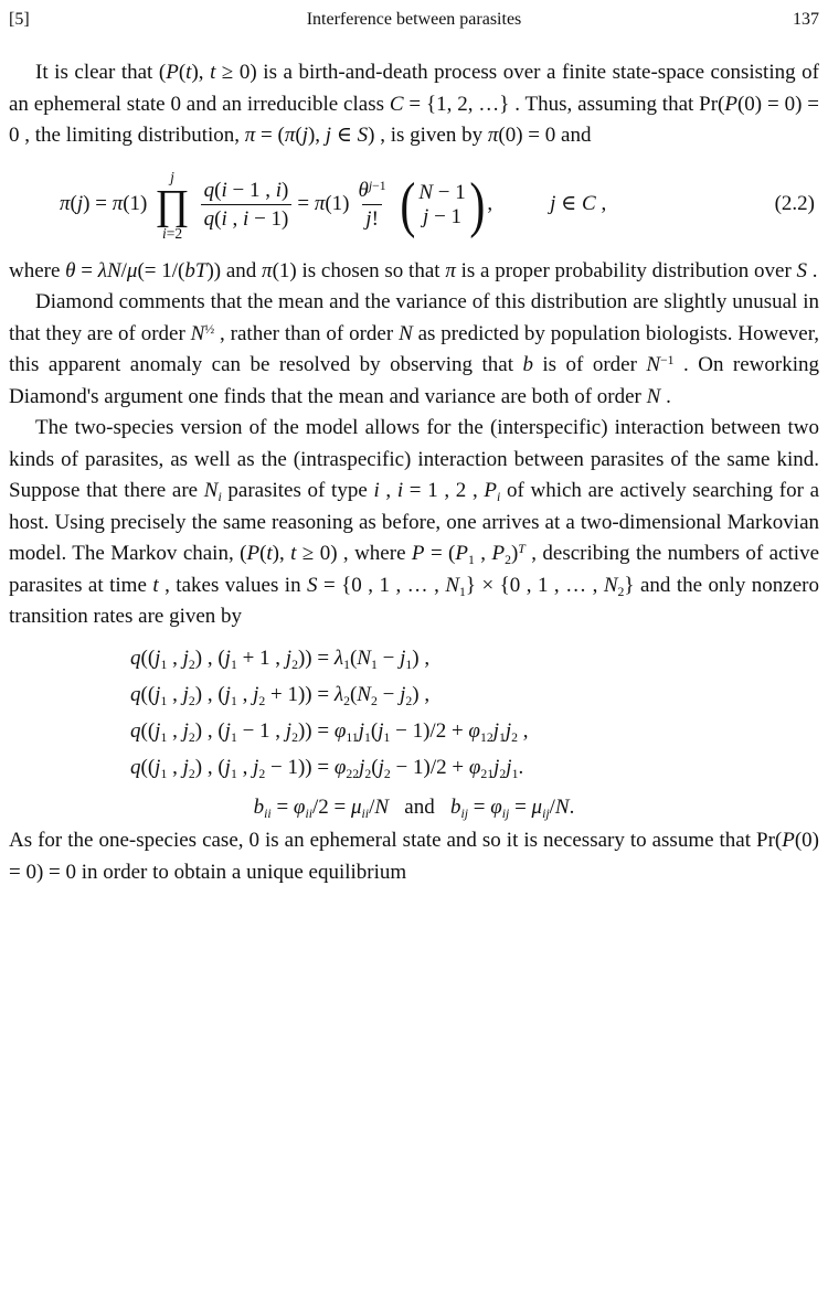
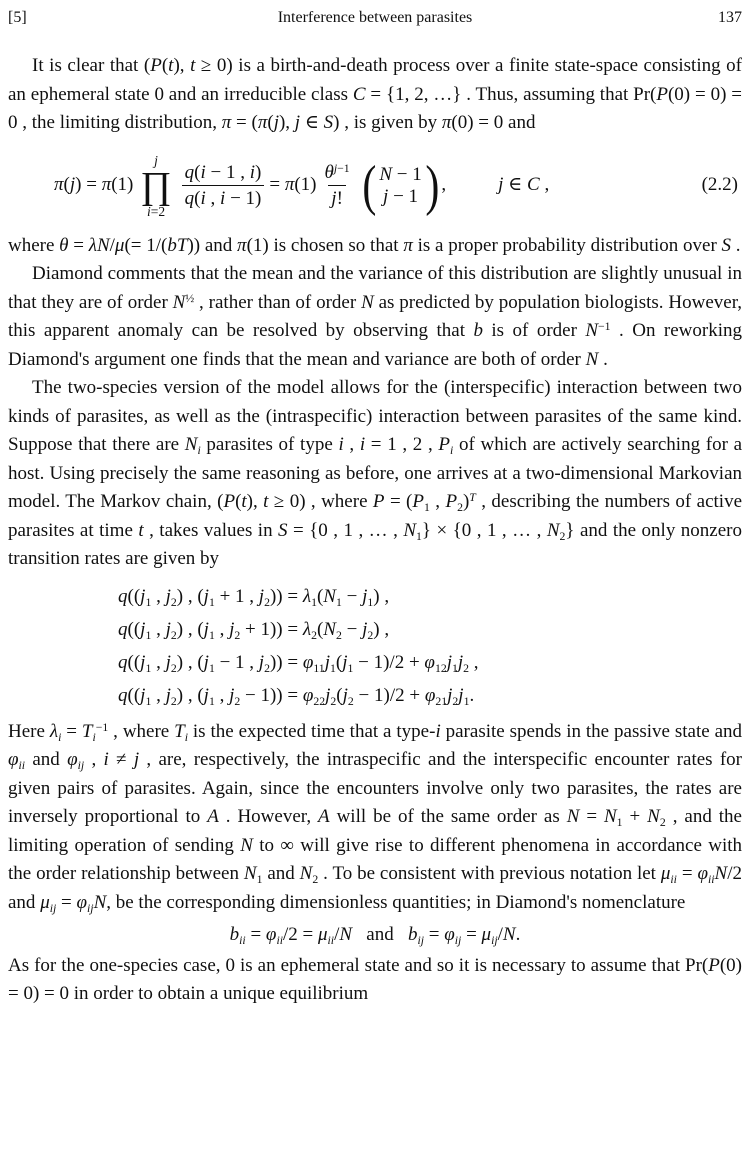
  [5]
  Interference between parasites
  137
  It is clear that (P(t), t ≥ 0) is a birth-and-death process over a finite state-space consisting of an ephemeral state 0 and an irreducible class C = {1, 2, …} . Thus, assuming that Pr(P(0) = 0) = 0 , the limiting distribution, π = (π(j), j ∈ S) , is given by π(0) = 0 and
  π(j) = π(1)
  j
  ∏
  i=2
  q(i − 1 , i)
  q(i , i − 1)
  = π(1)
  θj−1
  j!
  (
  N − 1
  j − 1
  )
  ,
  j ∈ C ,
  (2.2)
  where θ = λN/μ(= 1/(bT)) and π(1) is chosen so that π is a proper probability distribution over S .
  Diamond comments that the mean and the variance of this distribution are slightly unusual in that they are of order N½ , rather than of order N as predicted by population biologists. However, this apparent anomaly can be resolved by observing that b is of order N−1 . On reworking Diamond's argument one finds that the mean and variance are both of order N .
  The two-species version of the model allows for the (interspecific) interaction between two kinds of parasites, as well as the (intraspecific) interaction between parasites of the same kind. Suppose that there are Ni parasites of type i , i = 1 , 2 , Pi of which are actively searching for a host. Using precisely the same reasoning as before, one arrives at a two-dimensional Markovian model. The Markov chain, (P(t), t ≥ 0) , where P = (P1 , P2)T , describing the numbers of active parasites at time t , takes values in S = {0 , 1 , … , N1} × {0 , 1 , … , N2} and the only nonzero transition rates are given by
  q((j1 , j2) , (j1 + 1 , j2)) = λ1(N1 − j1) ,
  q((j1 , j2) , (j1 , j2 + 1)) = λ2(N2 − j2) ,
  q((j1 , j2) , (j1 − 1 , j2)) = φ11j1(j1 − 1)/2 + φ12j1j2 ,
  q((j1 , j2) , (j1 , j2 − 1)) = φ22j2(j2 − 1)/2 + φ21j2j1.
+ Here λi = Ti−1 , where Ti is the expected time that a type-i parasite spends in the passive state and φii and φij , i ≠ j , are, respectively, the intraspecific and the interspecific encounter rates for given pairs of parasites. Again, since the encounters involve only two parasites, the rates are inversely proportional to A . However, A will be of the same order as N = N1 + N2 , and the limiting operation of sending N to ∞ will give rise to different phenomena in accordance with the order relationship between N1 and N2 . To be consistent with previous notation let μii = φiiN/2 and μij = φijN, be the corresponding dimensionless quantities; in Diamond's nomenclature
  bii = φii/2 = μii/N and bij = φij = μij/N.
  As for the one-species case, 0 is an ephemeral state and so it is necessary to assume that Pr(P(0) = 0) = 0 in order to obtain a unique equilibrium
